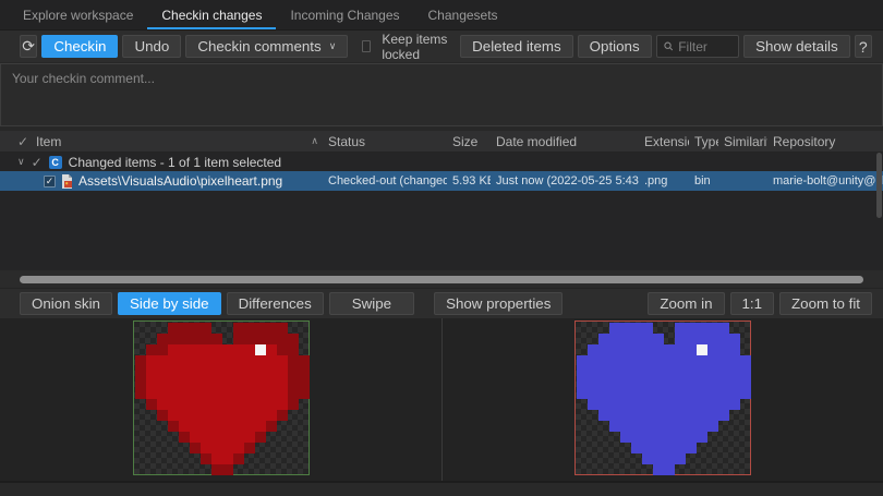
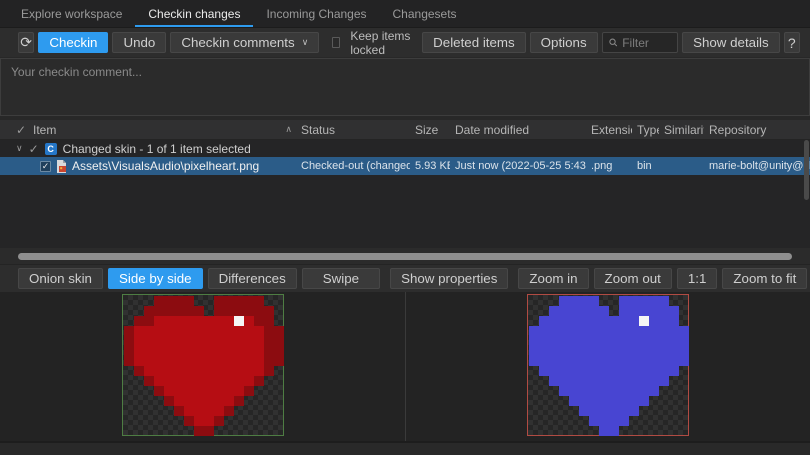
  Explore workspace
  Checkin changes
  Incoming Changes
  Changesets
  ⟳
  Checkin
  Undo
  Checkin comments
  ∨
  Keep items locked
  Deleted items
  Options
  Filter
  Show details
  ?
  Your checkin comment...
  ✓
  Item
  ∧
  Status
  Size
  Date modified
  Extensi
  Typ
  Similari
  Repository
  ∨
  ✓
  C
- Changed items - 1 of 1 item selected
+ Changed skin - 1 of 1 item selected
  ✓
  Assets\VisualsAudio\pixelheart.png
  Checked-out (changed
  5.93 K
  Just now (2022-05-25 5:43
  .png
  bin
  marie-bolt@unity@
  Onion skin
  Side by side
  Differences
  Swipe
  Show properties
  Zoom in
+ Zoom out
  1:1
  Zoom to fit
